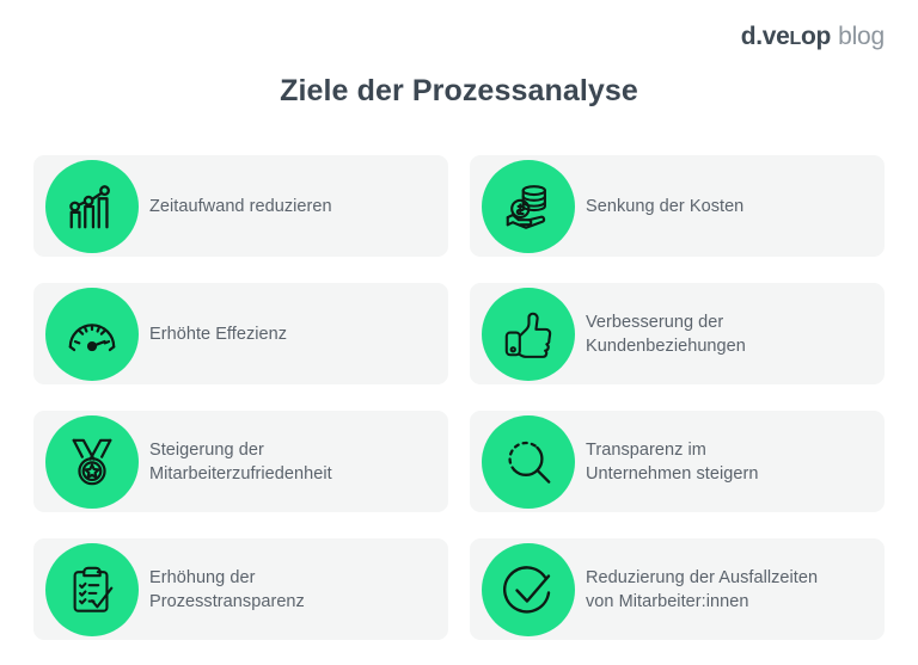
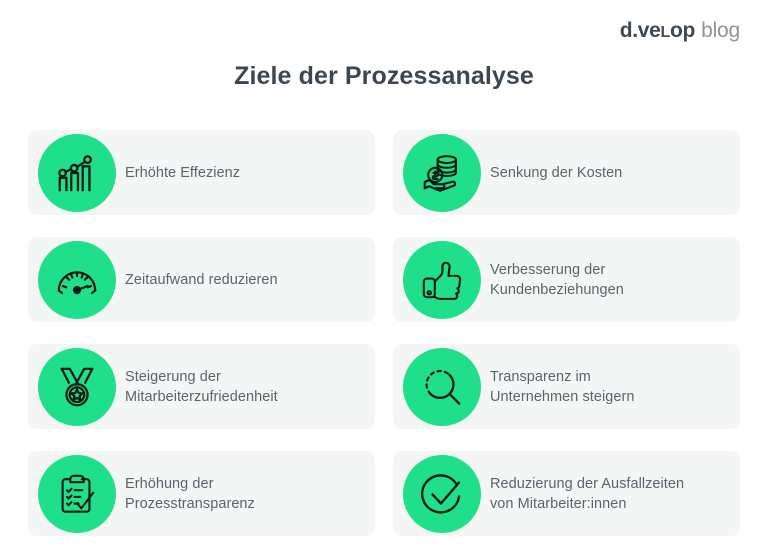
  d.veLop
  blog
  Ziele der Prozessanalyse
- Zeitaufwand reduzieren
+ Erhöhte Effezienz
  Senkung der Kosten
- Erhöhte Effezienz
+ Zeitaufwand reduzieren
  Verbesserung der
  Kundenbeziehungen
  Steigerung der
  Mitarbeiterzufriedenheit
  Transparenz im
  Unternehmen steigern
  Erhöhung der
  Prozesstransparenz
  Reduzierung der Ausfallzeiten
  von Mitarbeiter:innen
